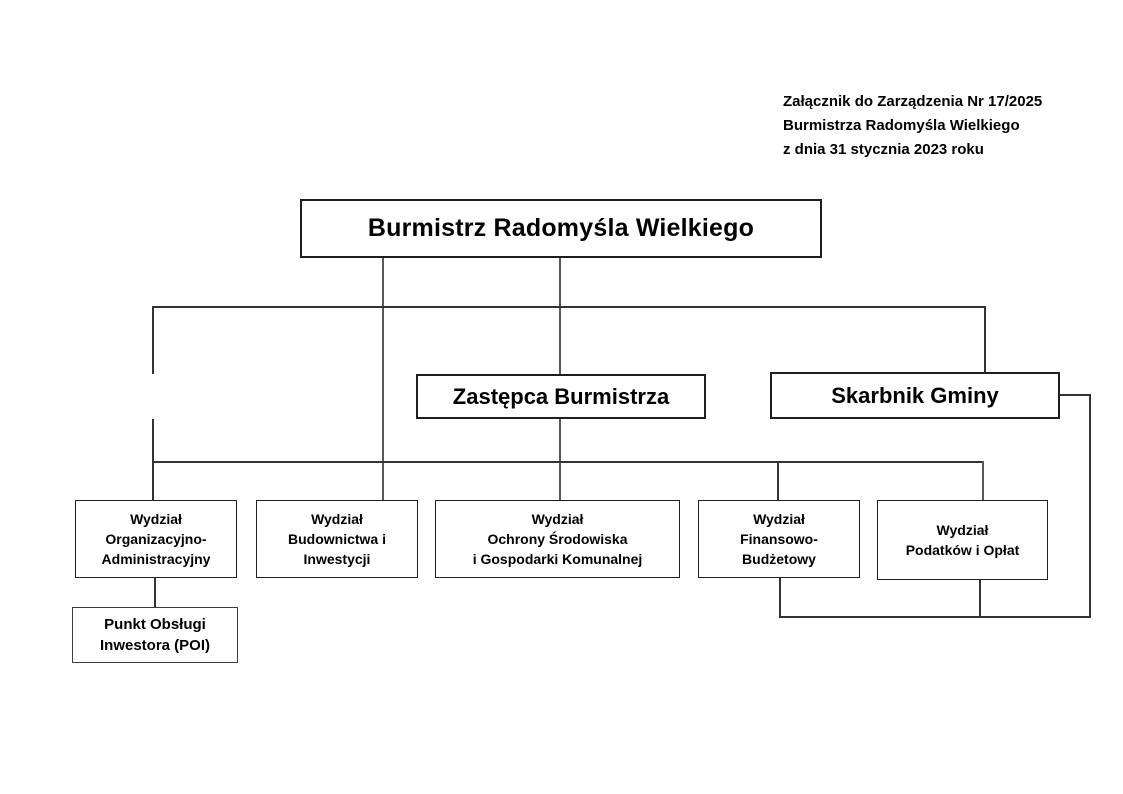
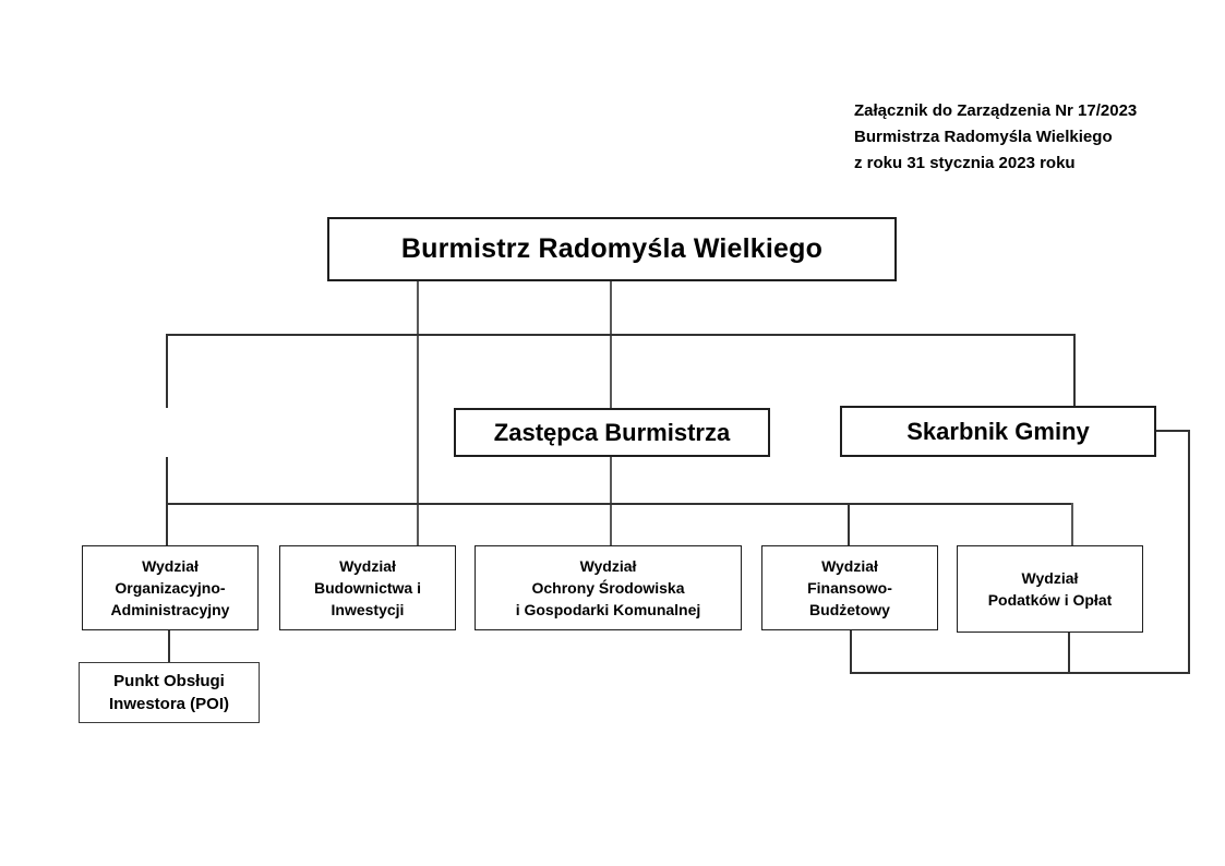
- Załącznik do Zarządzenia Nr 17/2025
+ Załącznik do Zarządzenia Nr 17/2023
  Burmistrza Radomyśla Wielkiego
- z dnia 31 stycznia 2023 roku
+ z roku 31 stycznia 2023 roku
  Burmistrz Radomyśla Wielkiego
  Zastępca Burmistrza
  Skarbnik Gminy
  Wydział
  Organizacyjno-
  Administracyjny
  Wydział
  Budownictwa i
  Inwestycji
  Wydział
  Ochrony Środowiska
  i Gospodarki Komunalnej
  Wydział
  Finansowo-
  Budżetowy
  Wydział
  Podatków i Opłat
  Punkt Obsługi
  Inwestora (POI)
